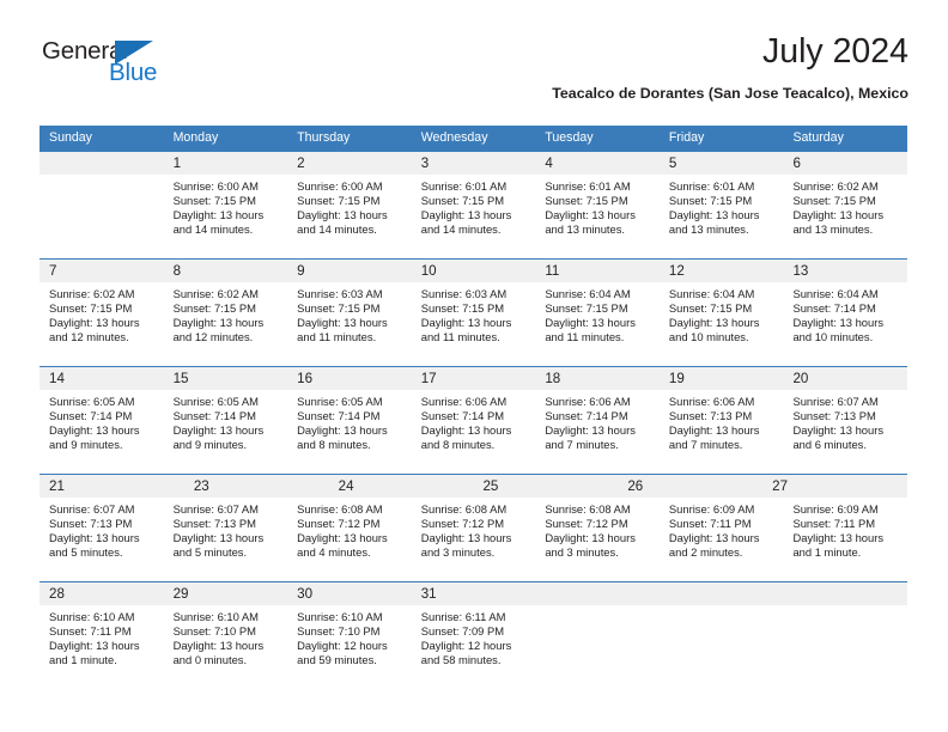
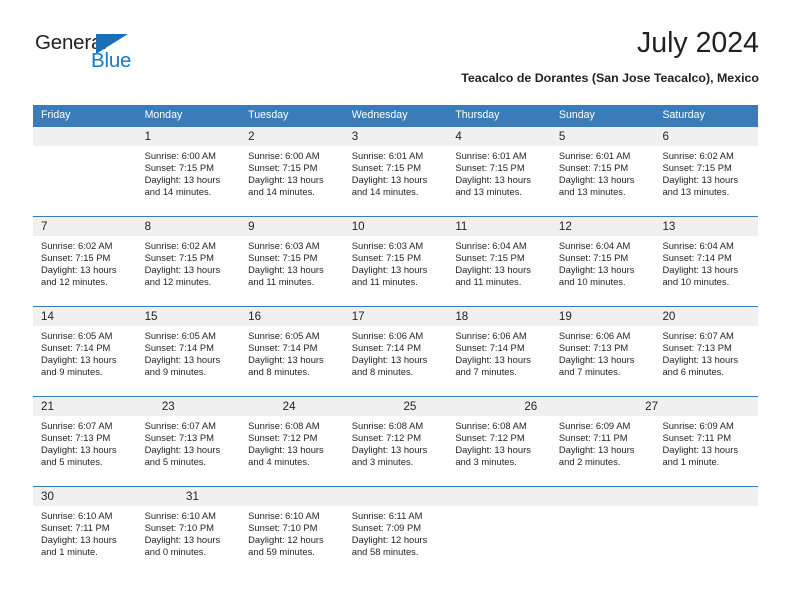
  General
  Blue
  July 2024
  Teacalco de Dorantes (San Jose Teacalco), Mexico
- Sunday
+ Friday
  Monday
- Thursday
+ Tuesday
  Wednesday
- Tuesday
+ Thursday
- Friday
+ Sunday
  Saturday
  1
  2
  3
  4
  5
  6
  Sunrise: 6:00 AM
  Sunset: 7:15 PM
  Daylight: 13 hours
  and 14 minutes.
  Sunrise: 6:00 AM
  Sunset: 7:15 PM
  Daylight: 13 hours
  and 14 minutes.
  Sunrise: 6:01 AM
  Sunset: 7:15 PM
  Daylight: 13 hours
  and 14 minutes.
  Sunrise: 6:01 AM
  Sunset: 7:15 PM
  Daylight: 13 hours
  and 13 minutes.
  Sunrise: 6:01 AM
  Sunset: 7:15 PM
  Daylight: 13 hours
  and 13 minutes.
  Sunrise: 6:02 AM
  Sunset: 7:15 PM
  Daylight: 13 hours
  and 13 minutes.
  7
  8
  9
  10
  11
  12
  13
  Sunrise: 6:02 AM
  Sunset: 7:15 PM
  Daylight: 13 hours
  and 12 minutes.
  Sunrise: 6:02 AM
  Sunset: 7:15 PM
  Daylight: 13 hours
  and 12 minutes.
  Sunrise: 6:03 AM
  Sunset: 7:15 PM
  Daylight: 13 hours
  and 11 minutes.
  Sunrise: 6:03 AM
  Sunset: 7:15 PM
  Daylight: 13 hours
  and 11 minutes.
  Sunrise: 6:04 AM
  Sunset: 7:15 PM
  Daylight: 13 hours
  and 11 minutes.
  Sunrise: 6:04 AM
  Sunset: 7:15 PM
  Daylight: 13 hours
  and 10 minutes.
  Sunrise: 6:04 AM
  Sunset: 7:14 PM
  Daylight: 13 hours
  and 10 minutes.
  14
  15
  16
  17
  18
  19
  20
  Sunrise: 6:05 AM
  Sunset: 7:14 PM
  Daylight: 13 hours
  and 9 minutes.
  Sunrise: 6:05 AM
  Sunset: 7:14 PM
  Daylight: 13 hours
  and 9 minutes.
  Sunrise: 6:05 AM
  Sunset: 7:14 PM
  Daylight: 13 hours
  and 8 minutes.
  Sunrise: 6:06 AM
  Sunset: 7:14 PM
  Daylight: 13 hours
  and 8 minutes.
  Sunrise: 6:06 AM
  Sunset: 7:14 PM
  Daylight: 13 hours
  and 7 minutes.
  Sunrise: 6:06 AM
  Sunset: 7:13 PM
  Daylight: 13 hours
  and 7 minutes.
  Sunrise: 6:07 AM
  Sunset: 7:13 PM
  Daylight: 13 hours
  and 6 minutes.
  21
  23
  24
  25
  26
  27
  Sunrise: 6:07 AM
  Sunset: 7:13 PM
  Daylight: 13 hours
  and 5 minutes.
  Sunrise: 6:07 AM
  Sunset: 7:13 PM
  Daylight: 13 hours
  and 5 minutes.
  Sunrise: 6:08 AM
  Sunset: 7:12 PM
  Daylight: 13 hours
  and 4 minutes.
  Sunrise: 6:08 AM
  Sunset: 7:12 PM
  Daylight: 13 hours
  and 3 minutes.
  Sunrise: 6:08 AM
  Sunset: 7:12 PM
  Daylight: 13 hours
  and 3 minutes.
  Sunrise: 6:09 AM
  Sunset: 7:11 PM
  Daylight: 13 hours
  and 2 minutes.
  Sunrise: 6:09 AM
  Sunset: 7:11 PM
  Daylight: 13 hours
  and 1 minute.
- 28
- 29
  30
  31
  Sunrise: 6:10 AM
  Sunset: 7:11 PM
  Daylight: 13 hours
  and 1 minute.
  Sunrise: 6:10 AM
  Sunset: 7:10 PM
  Daylight: 13 hours
  and 0 minutes.
  Sunrise: 6:10 AM
  Sunset: 7:10 PM
  Daylight: 12 hours
  and 59 minutes.
  Sunrise: 6:11 AM
  Sunset: 7:09 PM
  Daylight: 12 hours
  and 58 minutes.
